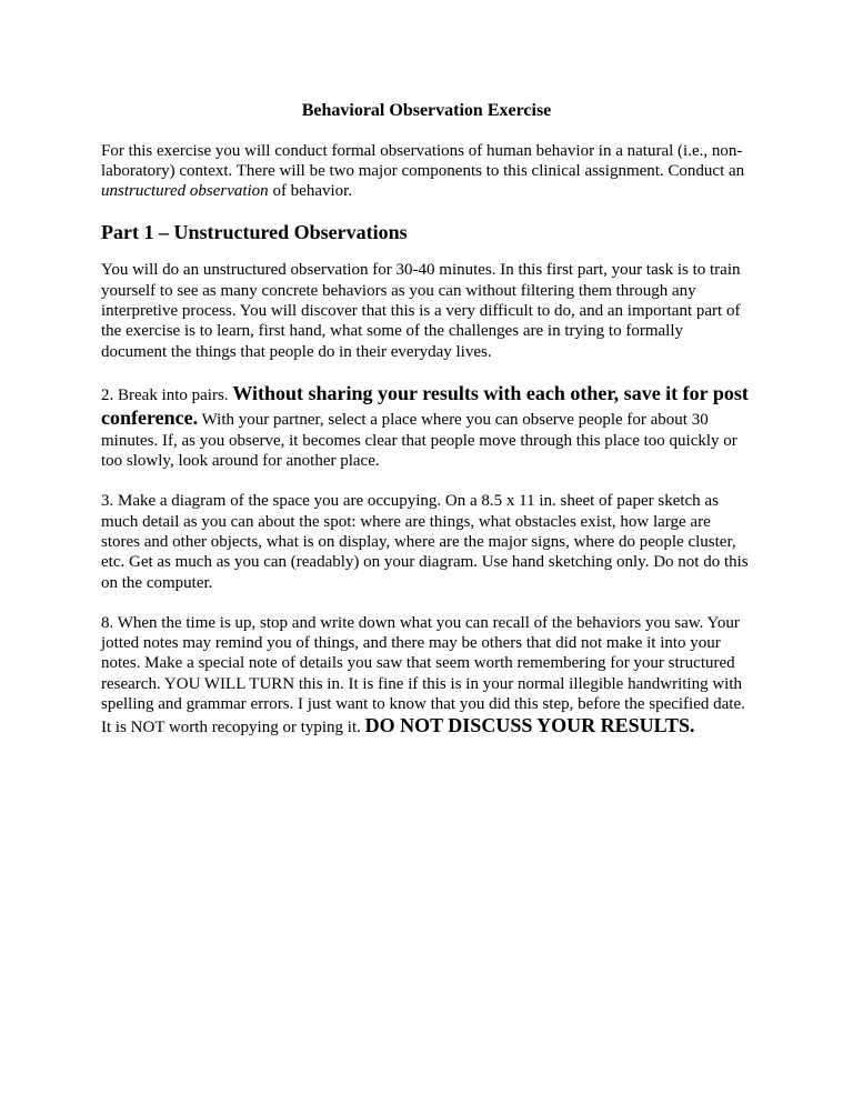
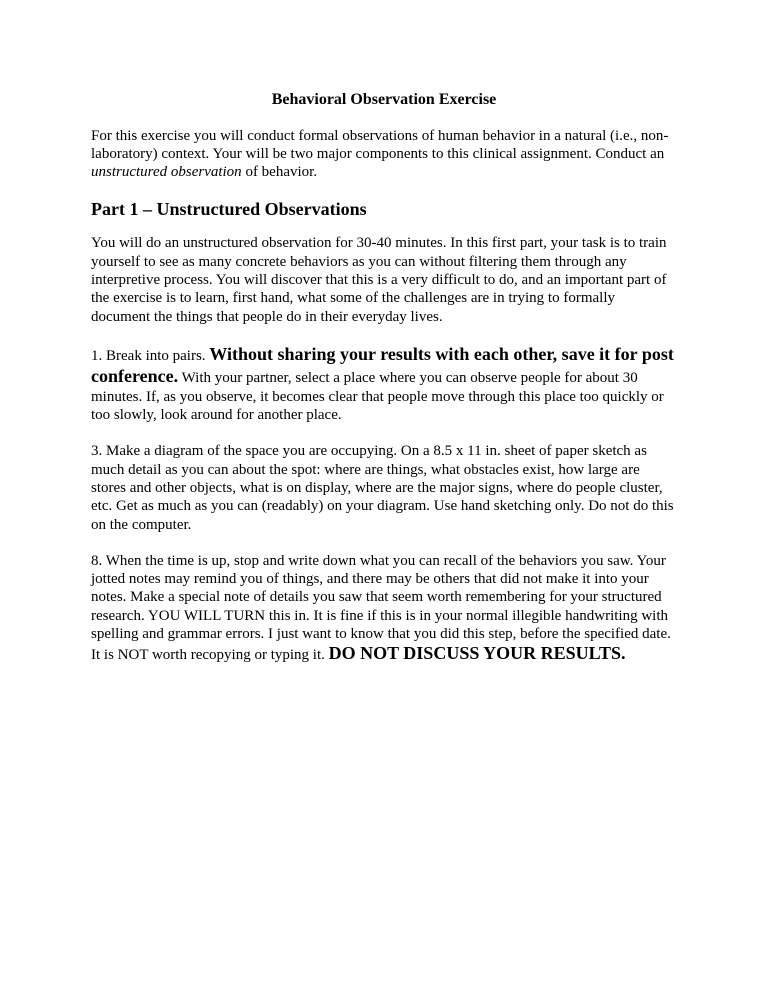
  Behavioral Observation Exercise
- For this exercise you will conduct formal observations of human behavior in a natural (i.e., non-laboratory) context. There will be two major components to this clinical assignment. Conduct an unstructured observation of behavior.
+ For this exercise you will conduct formal observations of human behavior in a natural (i.e., non-laboratory) context. Your will be two major components to this clinical assignment. Conduct an unstructured observation of behavior.
  Part 1 – Unstructured Observations
  You will do an unstructured observation for 30-40 minutes. In this first part, your task is to train yourself to see as many concrete behaviors as you can without filtering them through any interpretive process. You will discover that this is a very difficult to do, and an important part of the exercise is to learn, first hand, what some of the challenges are in trying to formally document the things that people do in their everyday lives.
- 2. Break into pairs. Without sharing your results with each other, save it for post conference. With your partner, select a place where you can observe people for about 30 minutes. If, as you observe, it becomes clear that people move through this place too quickly or too slowly, look around for another place.
+ 1. Break into pairs. Without sharing your results with each other, save it for post conference. With your partner, select a place where you can observe people for about 30 minutes. If, as you observe, it becomes clear that people move through this place too quickly or too slowly, look around for another place.
  3. Make a diagram of the space you are occupying. On a 8.5 x 11 in. sheet of paper sketch as much detail as you can about the spot: where are things, what obstacles exist, how large are stores and other objects, what is on display, where are the major signs, where do people cluster, etc. Get as much as you can (readably) on your diagram. Use hand sketching only. Do not do this on the computer.
  8. When the time is up, stop and write down what you can recall of the behaviors you saw. Your jotted notes may remind you of things, and there may be others that did not make it into your notes. Make a special note of details you saw that seem worth remembering for your structured research. YOU WILL TURN this in. It is fine if this is in your normal illegible handwriting with spelling and grammar errors. I just want to know that you did this step, before the specified date. It is NOT worth recopying or typing it. DO NOT DISCUSS YOUR RESULTS.
